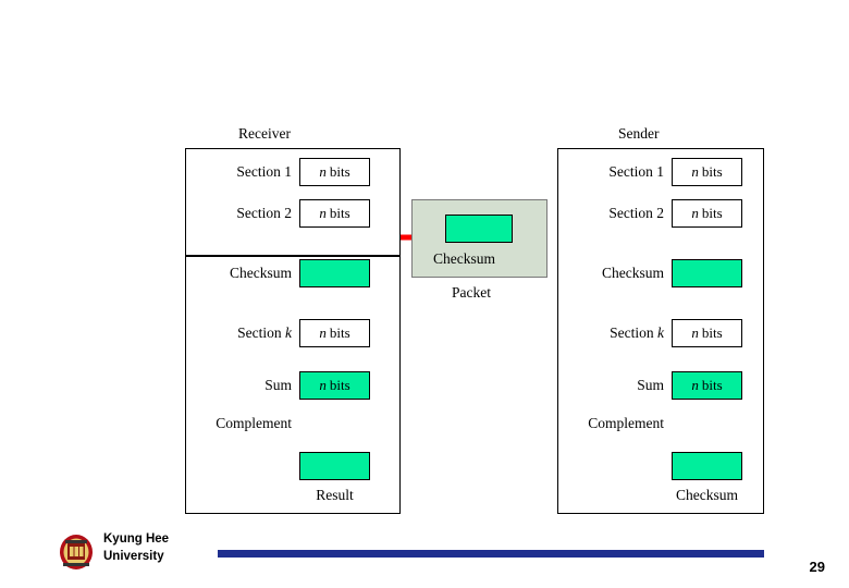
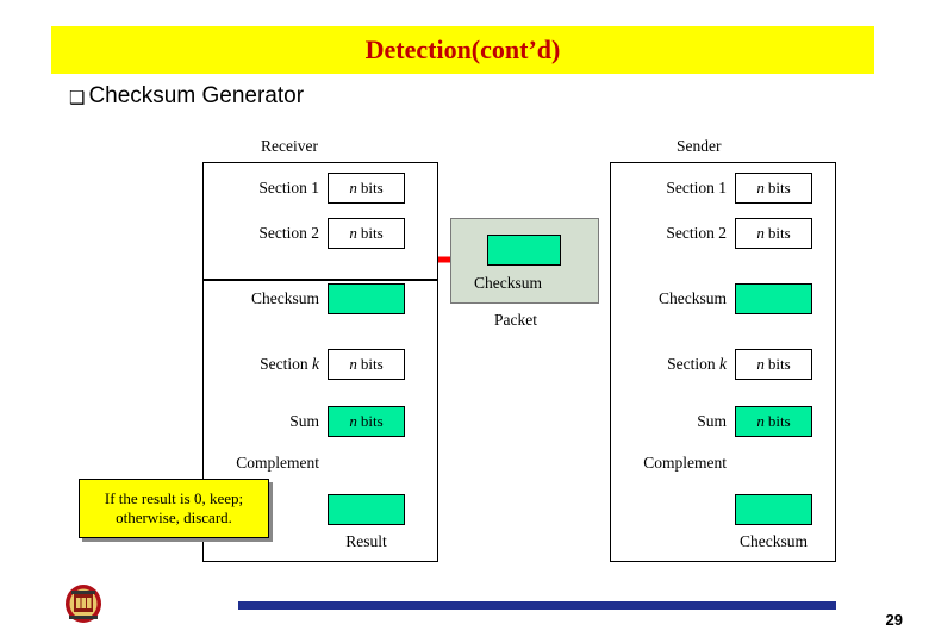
+ Detection(cont’d)
+ ❑
+ Checksum Generator
  Receiver
  Sender
  Section 1
  n
  bits
  Section 2
  n
  bits
  Checksum
  Section k
  n
  bits
  Sum
  n
  bits
  Complement
  Result
+ If the result is 0, keep;
+ otherwise, discard.
  Checksum
  Packet
  Section 1
  n
  bits
  Section 2
  n
  bits
  Checksum
  Section k
  n
  bits
  Sum
  n
  bits
  Complement
  Checksum
- Kyung Hee
- University
  29
